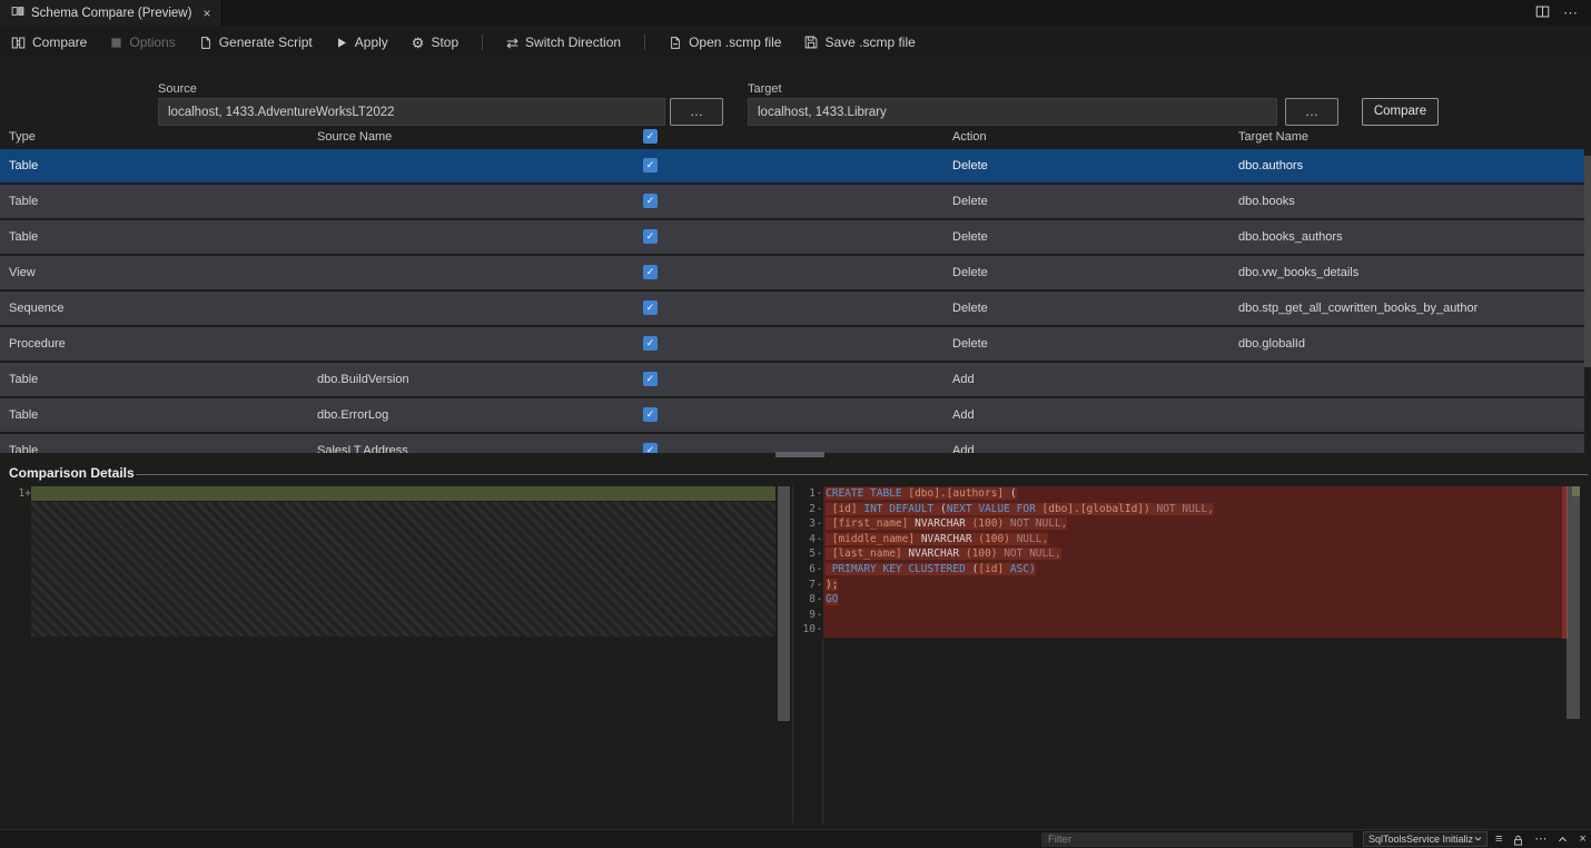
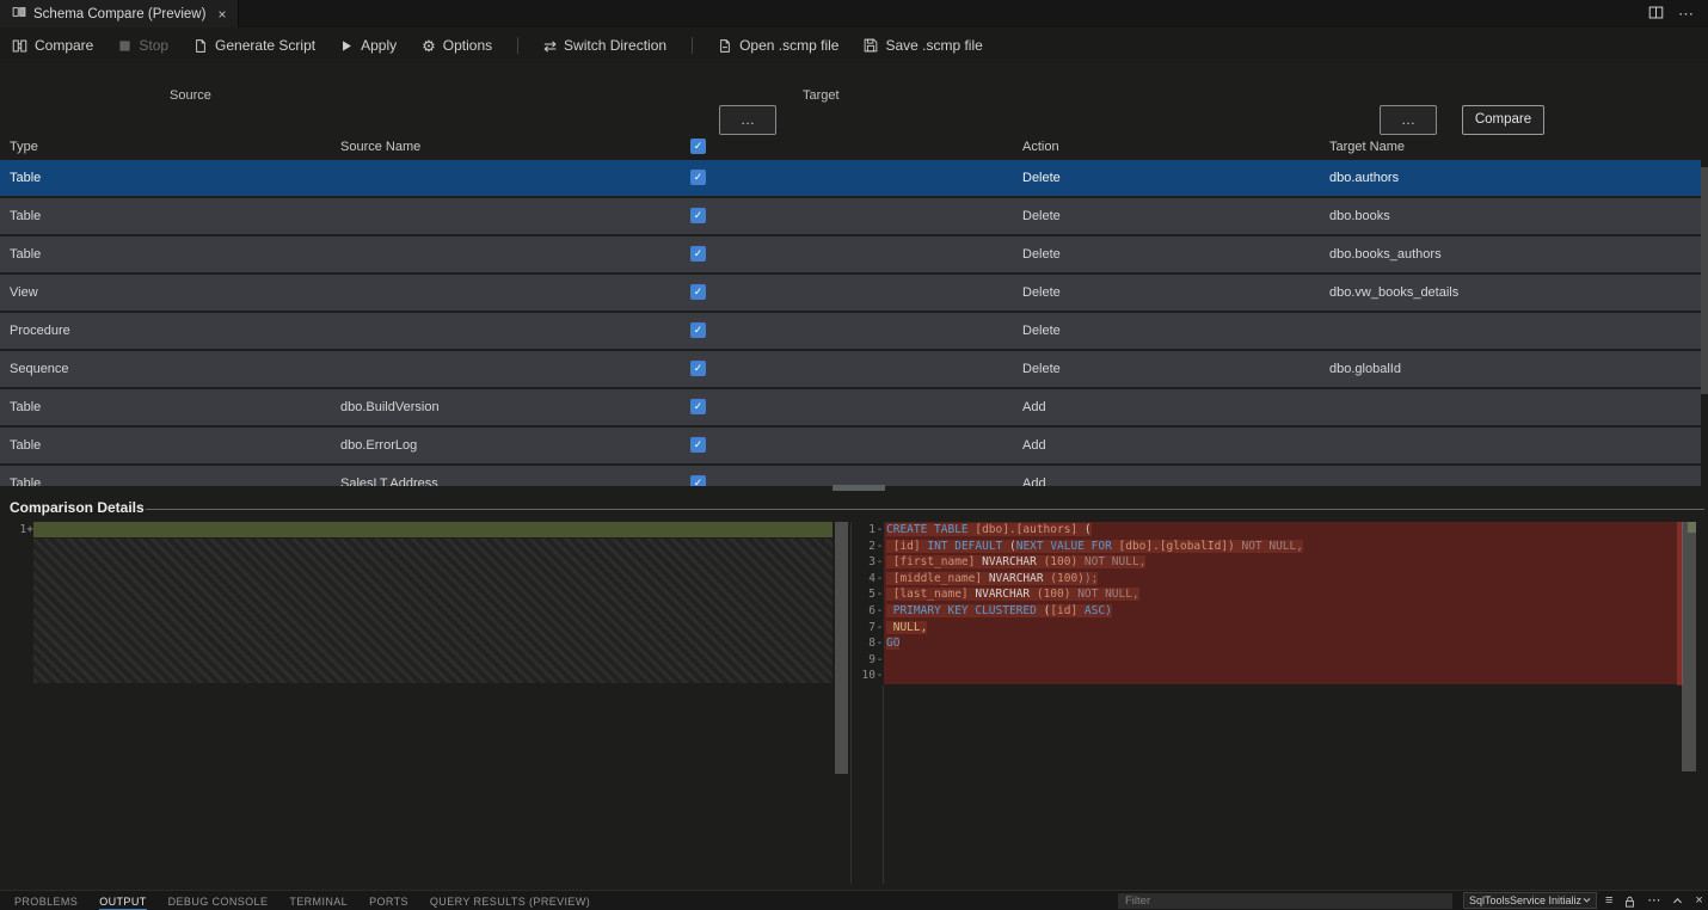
  Schema Compare (Preview)
  ×
  ⋯
  Compare
- Options
+ Stop
  Generate Script
  Apply
  ⚙
- Stop
+ Options
  ⇄
  Switch Direction
  Open .scmp file
  Save .scmp file
  Source
- localhost, 1433.AdventureWorksLT2022
  …
  Target
- localhost, 1433.Library
  …
  Compare
  Type
  Source Name
  ✓
  Action
  Target Name
  Table
  Delete
  dbo.authors
  ✓
  Table
  Delete
  dbo.books
  ✓
  Table
  Delete
  dbo.books_authors
  ✓
  View
  Delete
  dbo.vw_books_details
  ✓
- Sequence
+ Procedure
  Delete
- dbo.stp_get_all_cowritten_books_by_author
  ✓
- Procedure
+ Sequence
  Delete
  dbo.globalId
  ✓
  Table
  dbo.BuildVersion
  Add
  ✓
  Table
  dbo.ErrorLog
  Add
  ✓
  Table
  SalesLT.Address
  Add
  ✓
  Comparison Details
  1+
  1
  -
  CREATE TABLE [dbo].[authors] (
  2
  -
  [id] INT DEFAULT (NEXT VALUE FOR [dbo].[globalId]) NOT NULL,
  3
  -
  [first_name] NVARCHAR (100) NOT NULL,
  4
  -
- [middle_name] NVARCHAR (100) NULL,
+ [middle_name] NVARCHAR (100));
  5
  -
  [last_name] NVARCHAR (100) NOT NULL,
  6
  -
  PRIMARY KEY CLUSTERED ([id] ASC)
  7
  -
- );
+ NULL,
  8
  -
  GO
  9
  -
  10
  -
+ PROBLEMS
+ OUTPUT
+ DEBUG CONSOLE
+ TERMINAL
+ PORTS
+ QUERY RESULTS (PREVIEW)
  Filter
  SqlToolsService Initializ
  ≡
  ⋯
  ×
